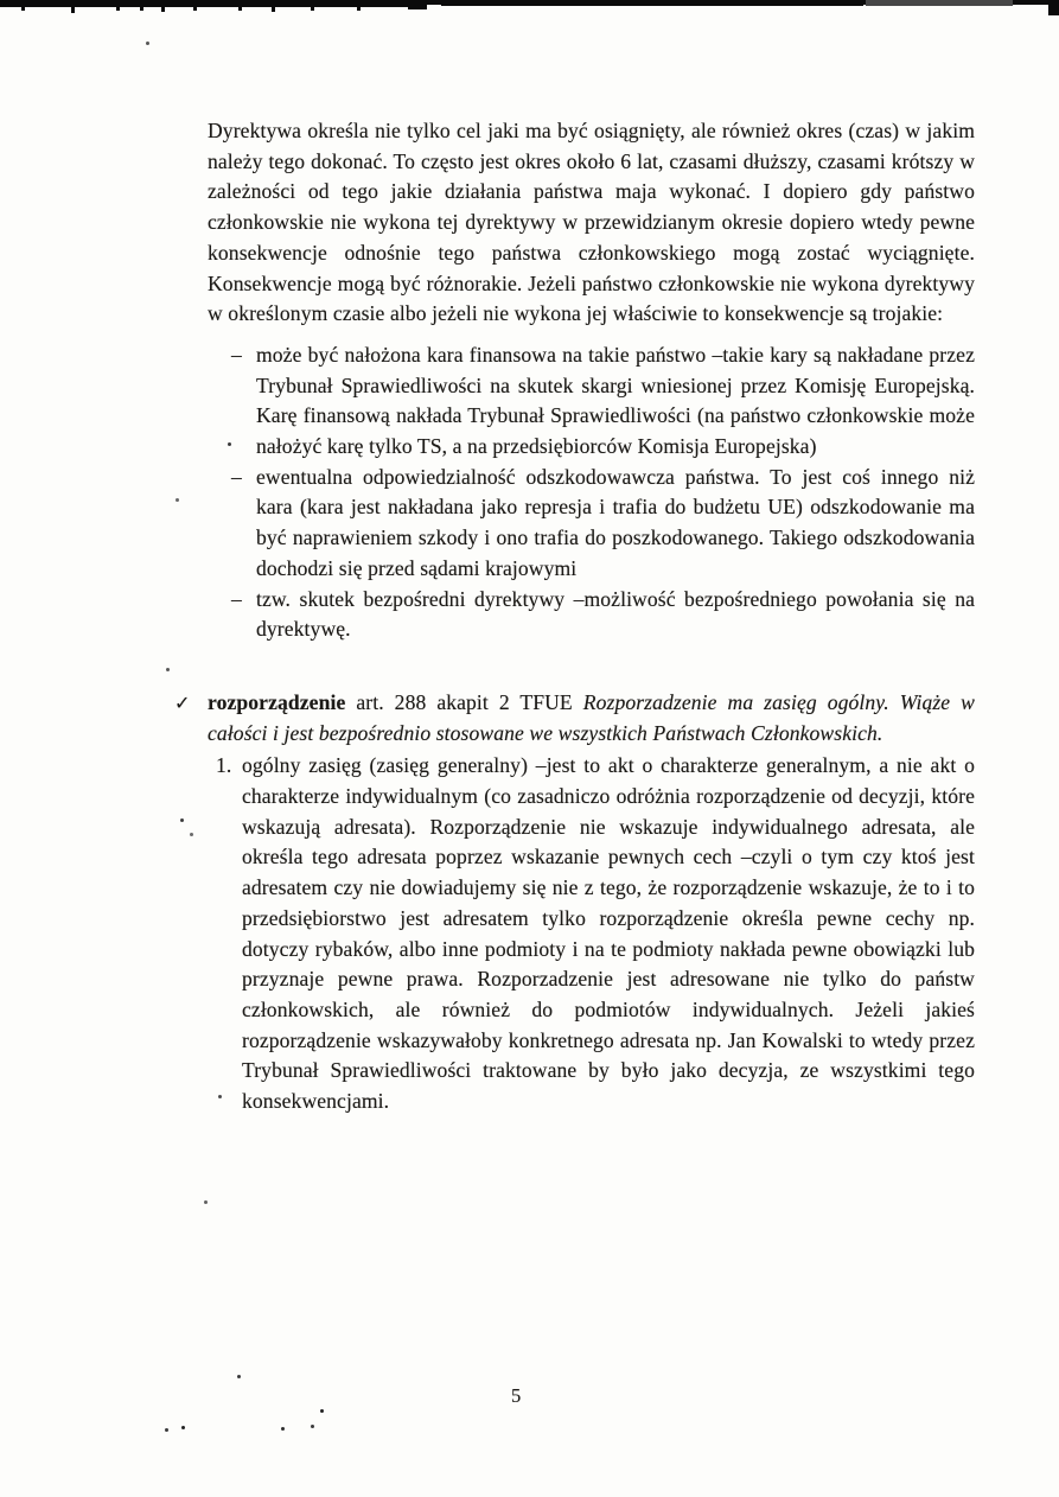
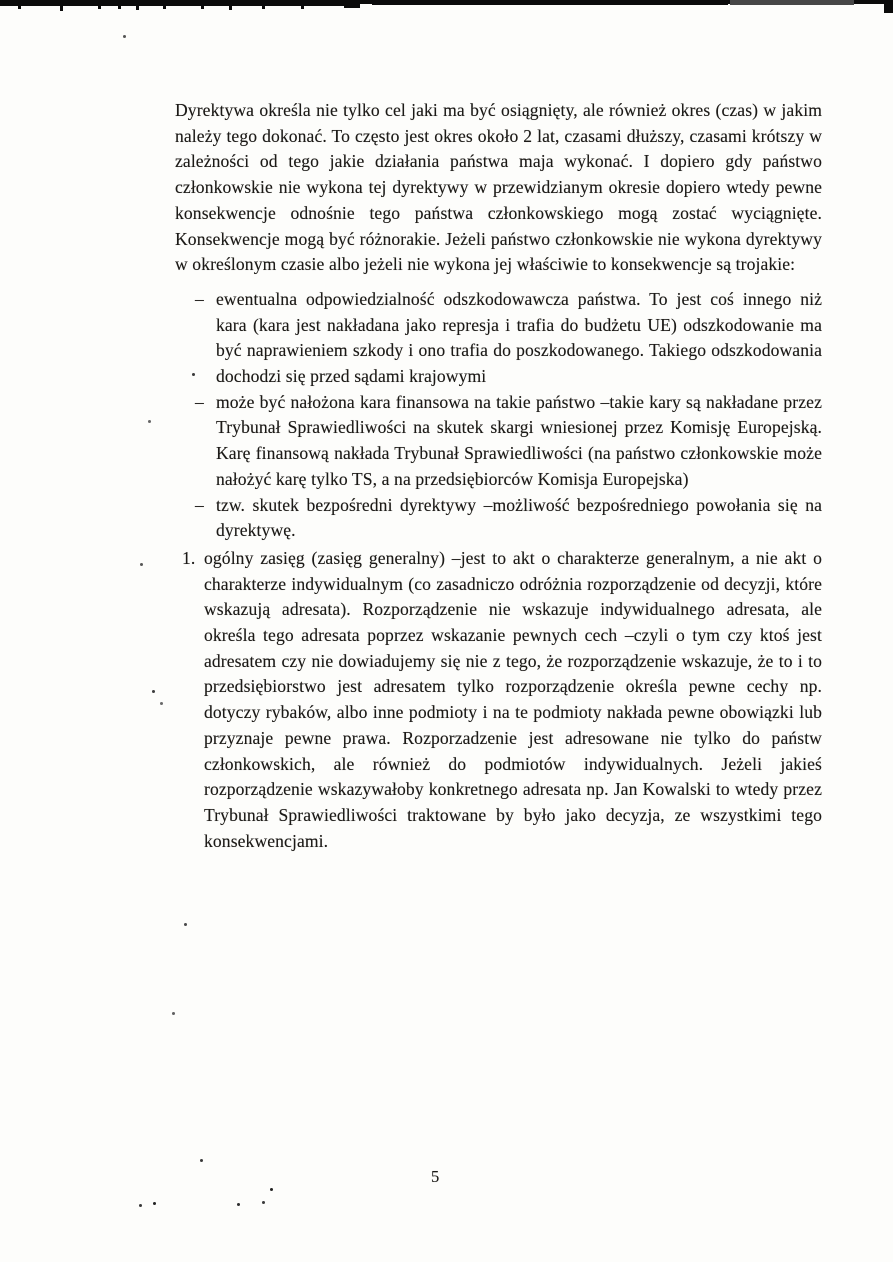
- Dyrektywa określa nie tylko cel jaki ma być osiągnięty, ale również okres (czas) w jakim należy tego dokonać. To często jest okres około 6 lat, czasami dłuższy, czasami krótszy w zależności od tego jakie działania państwa maja wykonać. I dopiero gdy państwo członkowskie nie wykona tej dyrektywy w przewidzianym okresie dopiero wtedy pewne konsekwencje odnośnie tego państwa członkowskiego mogą zostać wyciągnięte. Konsekwencje mogą być różnorakie. Jeżeli państwo członkowskie nie wykona dyrektywy w określonym czasie albo jeżeli nie wykona jej właściwie to konsekwencje są trojakie:
+ Dyrektywa określa nie tylko cel jaki ma być osiągnięty, ale również okres (czas) w jakim należy tego dokonać. To często jest okres około 2 lat, czasami dłuższy, czasami krótszy w zależności od tego jakie działania państwa maja wykonać. I dopiero gdy państwo członkowskie nie wykona tej dyrektywy w przewidzianym okresie dopiero wtedy pewne konsekwencje odnośnie tego państwa członkowskiego mogą zostać wyciągnięte. Konsekwencje mogą być różnorakie. Jeżeli państwo członkowskie nie wykona dyrektywy w określonym czasie albo jeżeli nie wykona jej właściwie to konsekwencje są trojakie:
  –
- może być nałożona kara finansowa na takie państwo –takie kary są nakładane przez Trybunał Sprawiedliwości na skutek skargi wniesionej przez Komisję Europejską. Karę finansową nakłada Trybunał Sprawiedliwości (na państwo członkowskie może nałożyć karę tylko TS, a na przedsiębiorców Komisja Europejska)
+ ewentualna odpowiedzialność odszkodowawcza państwa. To jest coś innego niż kara (kara jest nakładana jako represja i trafia do budżetu UE) odszkodowanie ma być naprawieniem szkody i ono trafia do poszkodowanego. Takiego odszkodowania dochodzi się przed sądami krajowymi
  –
- ewentualna odpowiedzialność odszkodowawcza państwa. To jest coś innego niż kara (kara jest nakładana jako represja i trafia do budżetu UE) odszkodowanie ma być naprawieniem szkody i ono trafia do poszkodowanego. Takiego odszkodowania dochodzi się przed sądami krajowymi
+ może być nałożona kara finansowa na takie państwo –takie kary są nakładane przez Trybunał Sprawiedliwości na skutek skargi wniesionej przez Komisję Europejską. Karę finansową nakłada Trybunał Sprawiedliwości (na państwo członkowskie może nałożyć karę tylko TS, a na przedsiębiorców Komisja Europejska)
  –
  tzw. skutek bezpośredni dyrektywy –możliwość bezpośredniego powołania się na dyrektywę.
- ✓
- rozporządzenie art. 288 akapit 2 TFUE Rozporzadzenie ma zasięg ogólny. Wiąże w całości i jest bezpośrednio stosowane we wszystkich Państwach Członkowskich.
  1.
  ogólny zasięg (zasięg generalny) –jest to akt o charakterze generalnym, a nie akt o charakterze indywidualnym (co zasadniczo odróżnia rozporządzenie od decyzji, które wskazują adresata). Rozporządzenie nie wskazuje indywidualnego adresata, ale określa tego adresata poprzez wskazanie pewnych cech –czyli o tym czy ktoś jest adresatem czy nie dowiadujemy się nie z tego, że rozporządzenie wskazuje, że to i to przedsiębiorstwo jest adresatem tylko rozporządzenie określa pewne cechy np. dotyczy rybaków, albo inne podmioty i na te podmioty nakłada pewne obowiązki lub przyznaje pewne prawa. Rozporzadzenie jest adresowane nie tylko do państw członkowskich, ale również do podmiotów indywidualnych. Jeżeli jakieś rozporządzenie wskazywałoby konkretnego adresata np. Jan Kowalski to wtedy przez Trybunał Sprawiedliwości traktowane by było jako decyzja, ze wszystkimi tego konsekwencjami.
  5
